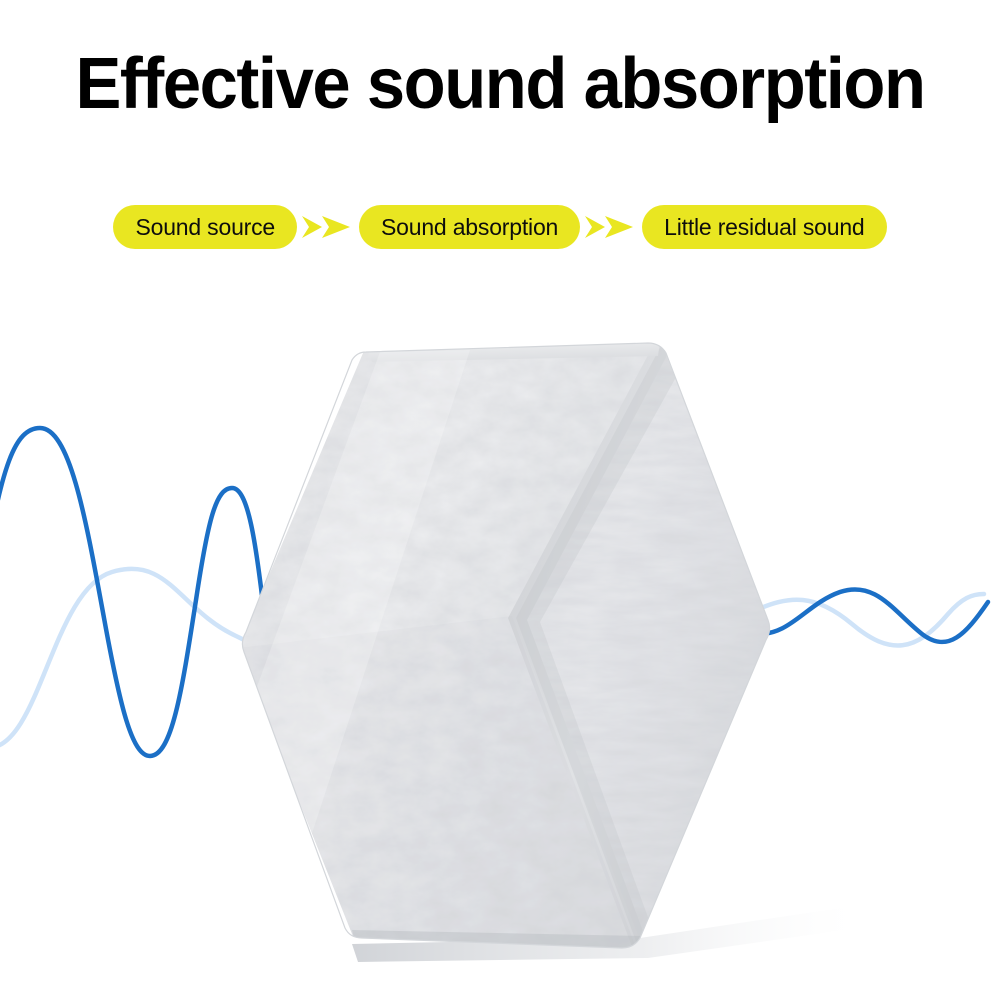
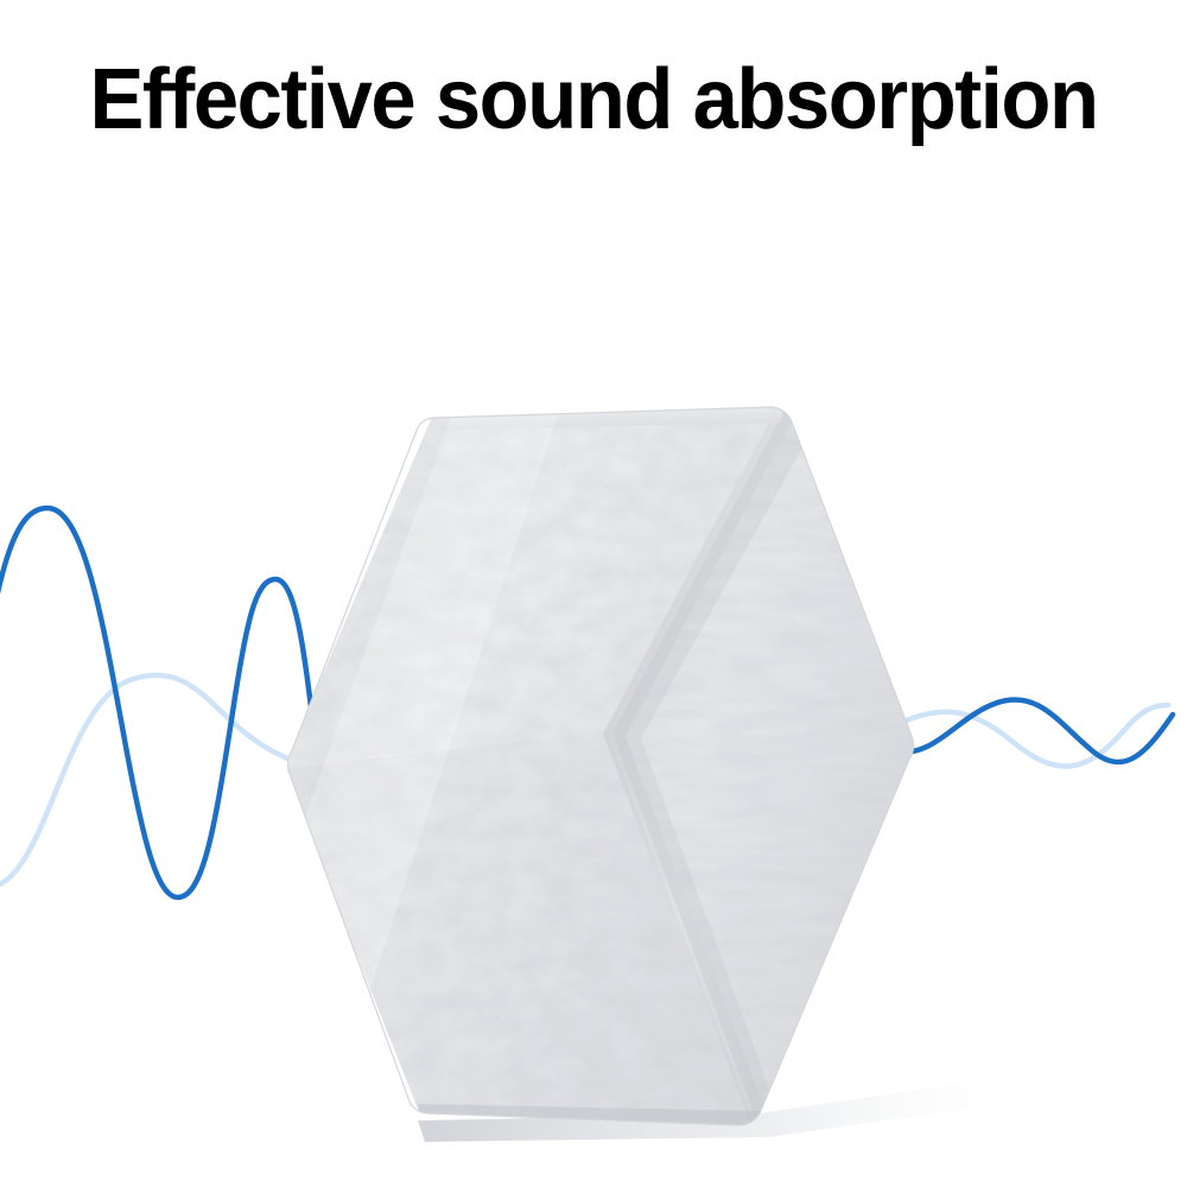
  Effective sound absorption
- Sound source
- Sound absorption
- Little residual sound
